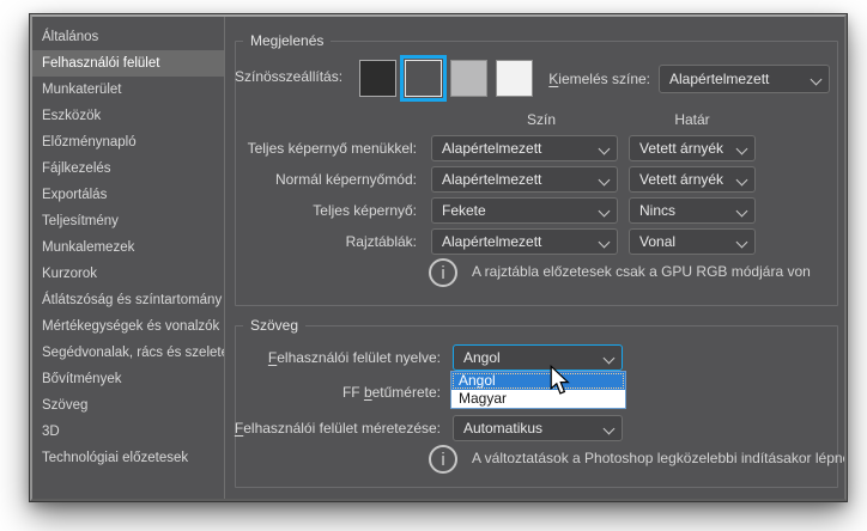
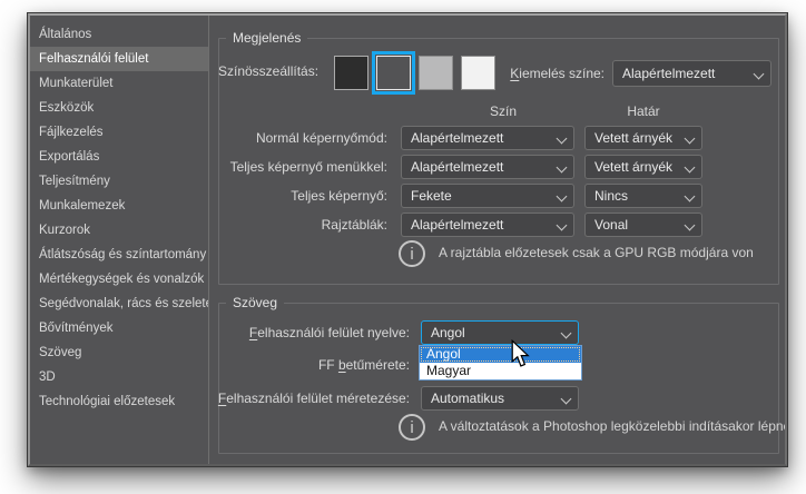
  Általános
  Felhasználói felület
  Munkaterület
  Eszközök
- Előzménynapló
  Fájlkezelés
  Exportálás
  Teljesítmény
  Munkalemezek
  Kurzorok
  Átlátszóság és színtartomány
  Mértékegységek és vonalzók
  Segédvonalak, rács és szelet
  Bővítmények
  Szöveg
  3D
  Technológiai előzetesek
  Megjelenés
  Színösszeállítás:
  Kiemelés színe:
  Alapértelmezett
  Szín
  Határ
- Teljes képernyő menükkel:
+ Normál képernyőmód:
  Alapértelmezett
  Vetett árnyék
- Normál képernyőmód:
+ Teljes képernyő menükkel:
  Alapértelmezett
  Vetett árnyék
  Teljes képernyő:
  Fekete
  Nincs
  Rajztáblák:
  Alapértelmezett
  Vonal
  i
  A rajztábla előzetesek csak a GPU RGB módjára von
  Szöveg
  Felhasználói felület nyelve:
  Angol
  Angol
  Magyar
  FF betűmérete:
  Felhasználói felület méretezése:
  Automatikus
  i
  A változtatások a Photoshop legközelebbi indításakor lépn
